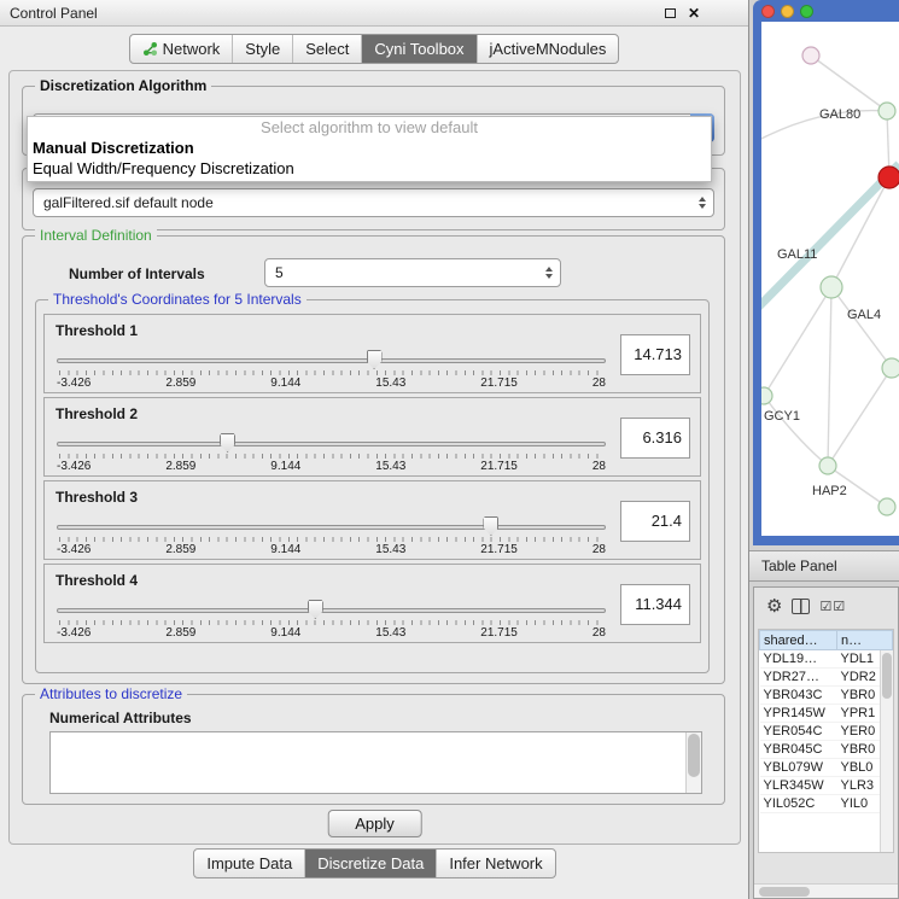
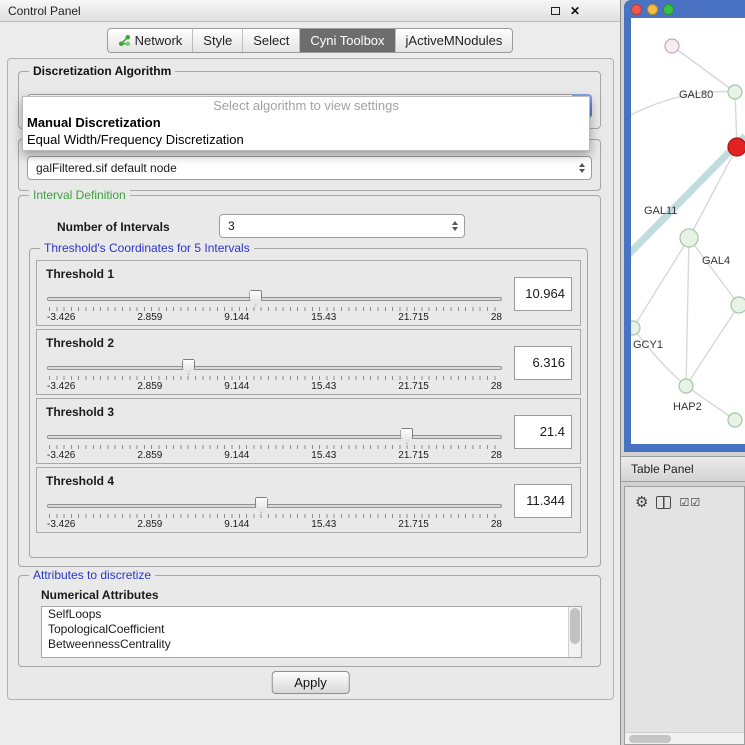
  Control Panel
  ✕
  Network
  Style
  Select
  Cyni Toolbox
  jActiveMNodules
  Discretization Algorithm
- Select algorithm to view default
+ Select algorithm to view settings
  Manual Discretization
  Equal Width/Frequency Discretization
  galFiltered.sif default node
  Interval Definition
  Number of Intervals
- 5
+ 3
  Threshold's Coordinates for 5 Intervals
  Threshold 1
  -3.426
  2.859
  9.144
  15.43
  21.715
  28
- 14.713
+ 10.964
  Threshold 2
  -3.426
  2.859
  9.144
  15.43
  21.715
  28
  6.316
  Threshold 3
  -3.426
  2.859
  9.144
  15.43
  21.715
  28
  21.4
  Threshold 4
  -3.426
  2.859
  9.144
  15.43
  21.715
  28
  11.344
  Attributes to discretize
  Numerical Attributes
+ SelfLoops
+ TopologicalCoefficient
+ BetweennessCentrality
  Apply
- Impute Data
- Discretize Data
- Infer Network
  GAL80
  GAL11
  GAL4
  GCY1
  HAP2
  Table Panel
  ⚙
  ☑☑
- shared…	n…
- YDL19…	YDL1
- YDR27…	YDR2
- YBR043C	YBR0
- YPR145W	YPR1
- YER054C	YER0
- YBR045C	YBR0
- YBL079W	YBL0
- YLR345W	YLR3
- YIL052C	YIL0
